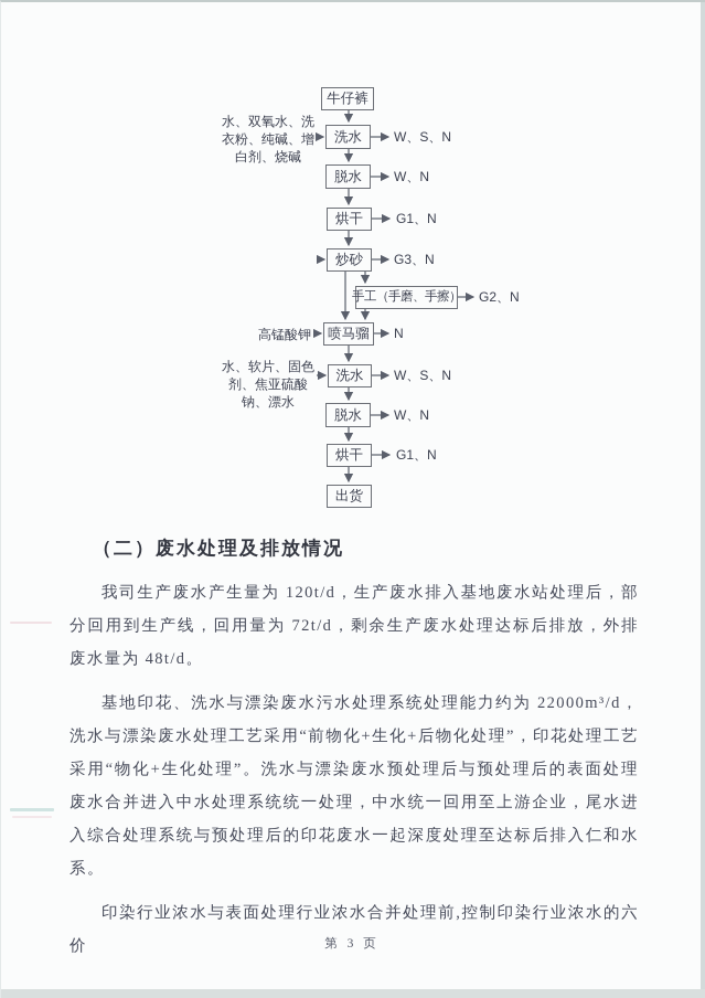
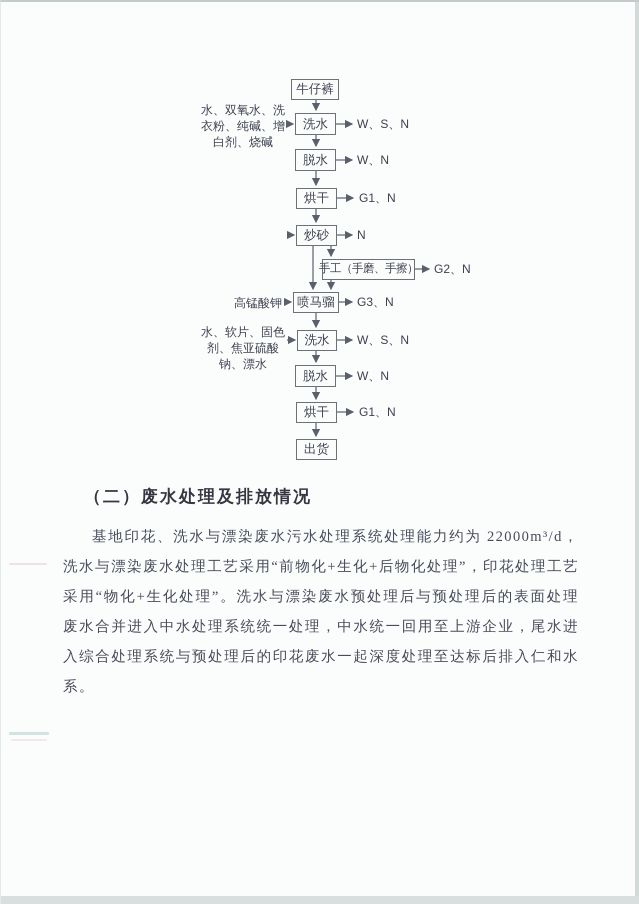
  牛仔裤
  洗水
  脱水
  烘干
  炒砂
  手工（手磨、手擦）
  喷马骝
  洗水
  脱水
  烘干
  出货
  水、双氧水、洗衣粉、纯碱、增白剂、烧碱
  高锰酸钾
  水、软片、固色剂、焦亚硫酸钠、漂水
  W、S、N
  W、N
  G1、N
- G3、N
+ N
  G2、N
- N
+ G3、N
  W、S、N
  W、N
  G1、N
  （二）废水处理及排放情况
- 我司生产废水产生量为 120t/d，生产废水排入基地废水站处理后，部分回用到生产线，回用量为 72t/d，剩余生产废水处理达标后排放，外排废水量为 48t/d。
  基地印花、洗水与漂染废水污水处理系统处理能力约为 22000m³/d，洗水与漂染废水处理工艺采用“前物化+生化+后物化处理”，印花处理工艺采用“物化+生化处理”。洗水与漂染废水预处理后与预处理后的表面处理废水合并进入中水处理系统统一处理，中水统一回用至上游企业，尾水进入综合处理系统与预处理后的印花废水一起深度处理至达标后排入仁和水系。
- 印染行业浓水与表面处理行业浓水合并处理前,控制印染行业浓水的六价
- 第 3 页
